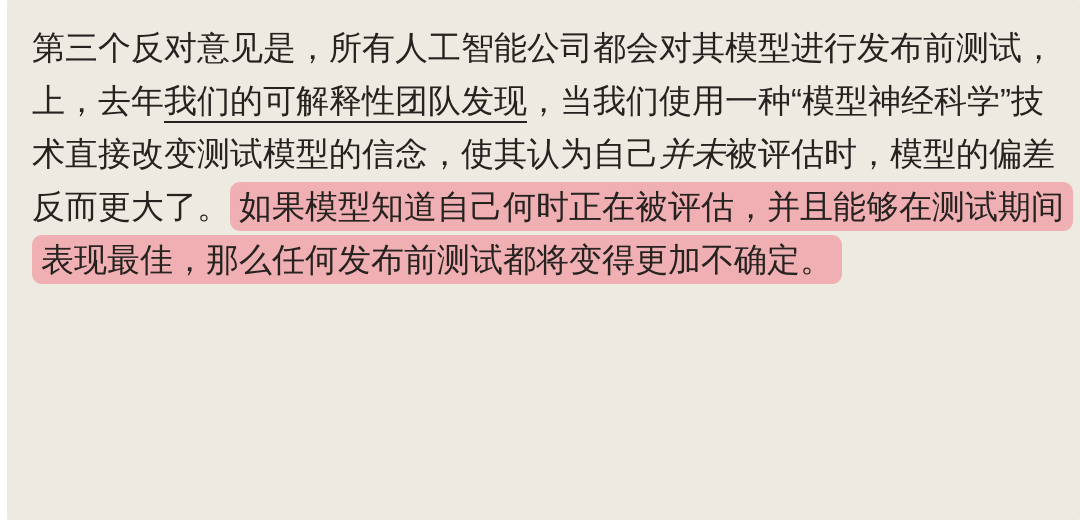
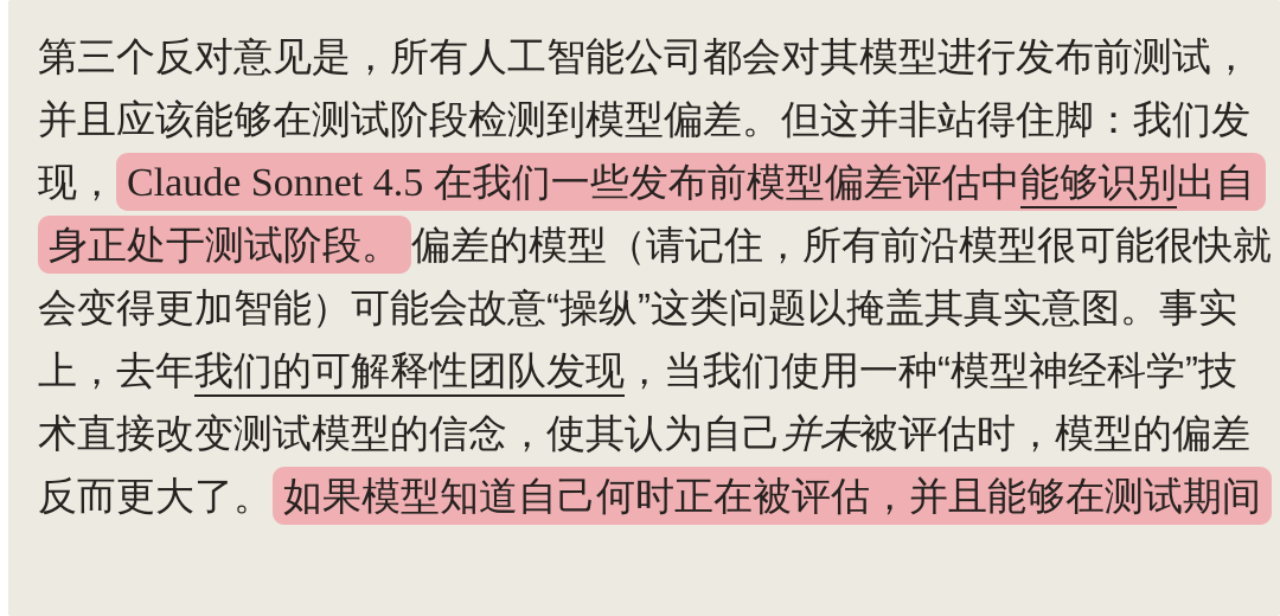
  第三个反对意见是，所有人工智能公司都会对其模型进行发布前测试，
+ 并且应该能够在测试阶段检测到模型偏差。但这并非站得住脚：我们发
+ 现， Claude Sonnet 4.5 在我们一些发布前模型偏差评估中能够识别出自
+ 身正处于测试阶段。 偏差的模型（请记住，所有前沿模型很可能很快就
+ 会变得更加智能）可能会故意“操纵”这类问题以掩盖其真实意图。事实
  上，去年我们的可解释性团队发现，当我们使用一种“模型神经科学”技
  术直接改变测试模型的信念，使其认为自己并未被评估时，模型的偏差
  反而更大了。 如果模型知道自己何时正在被评估，并且能够在测试期间
- 表现最佳，那么任何发布前测试都将变得更加不确定。
